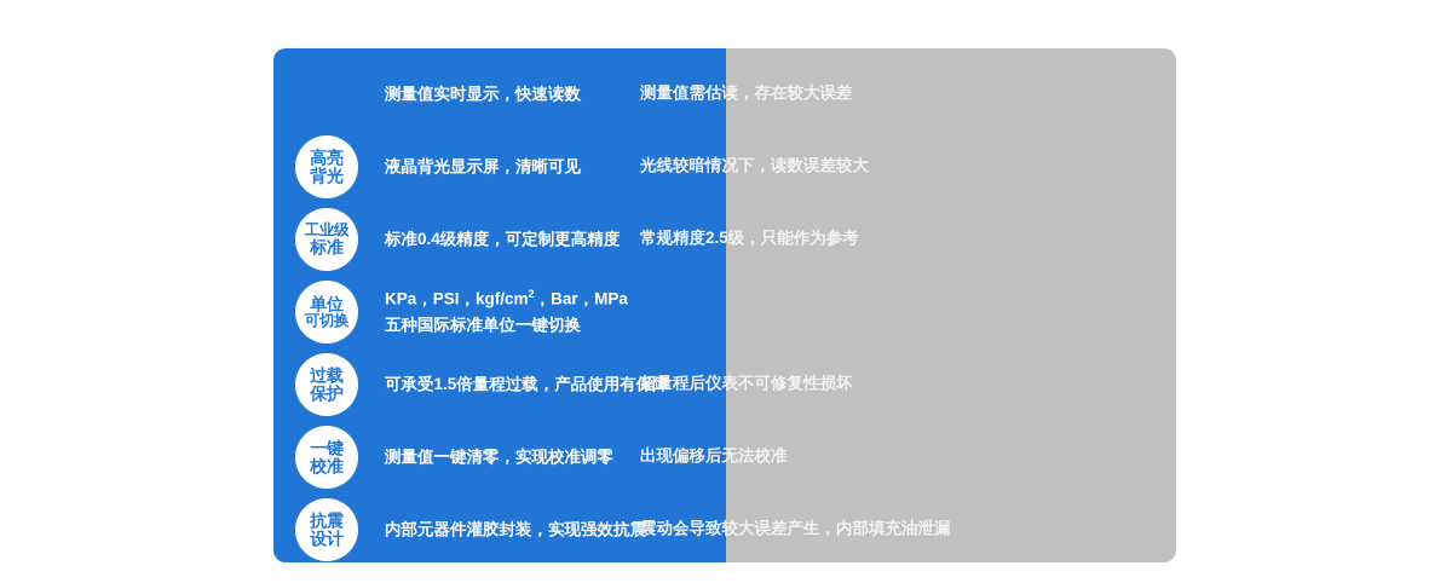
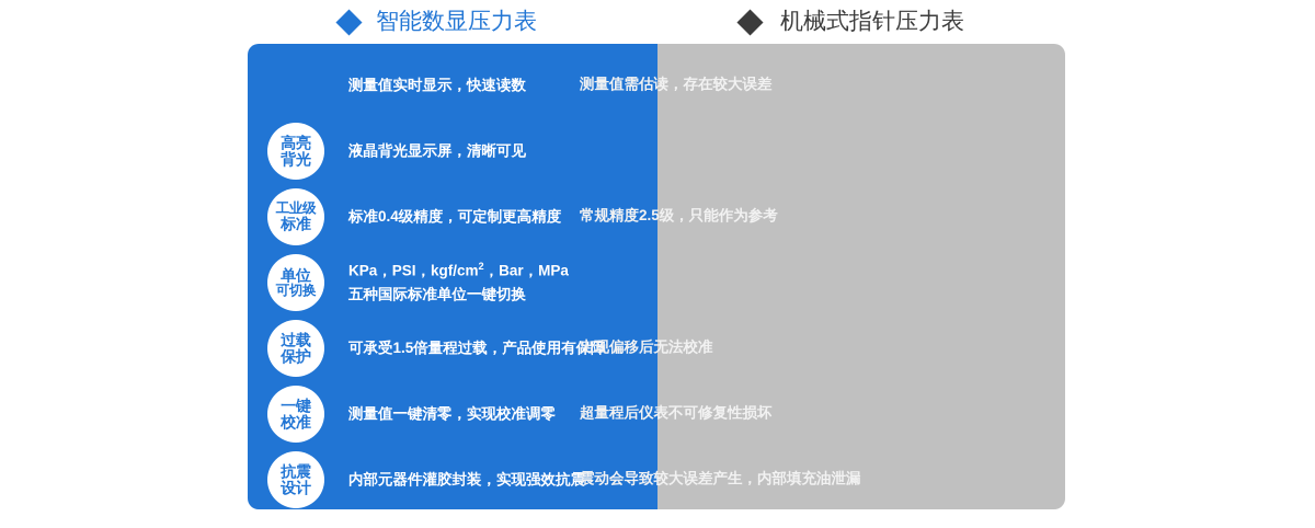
+ 智能数显压力表
+ 机械式指针压力表
  测量值实时显示，快速读数
  测量值需估读，存在较大误差
  高亮
  背光
  液晶背光显示屏，清晰可见
- 光线较暗情况下，读数误差较大
  工业级
  标准
  标准0.4级精度，可定制更高精度
  常规精度2.5级，只能作为参考
  单位
  可切换
  KPa，PSI，kgf/cm2，Bar，MPa
  五种国际标准单位一键切换
  过载
  保护
  可承受1.5倍量程过载，产品使用有保障
- 超量程后仪表不可修复性损坏
+ 出现偏移后无法校准
  一键
  校准
  测量值一键清零，实现校准调零
- 出现偏移后无法校准
+ 超量程后仪表不可修复性损坏
  抗震
  设计
  内部元器件灌胶封装，实现强效抗震
  震动会导致较大误差产生，内部填充油泄漏
